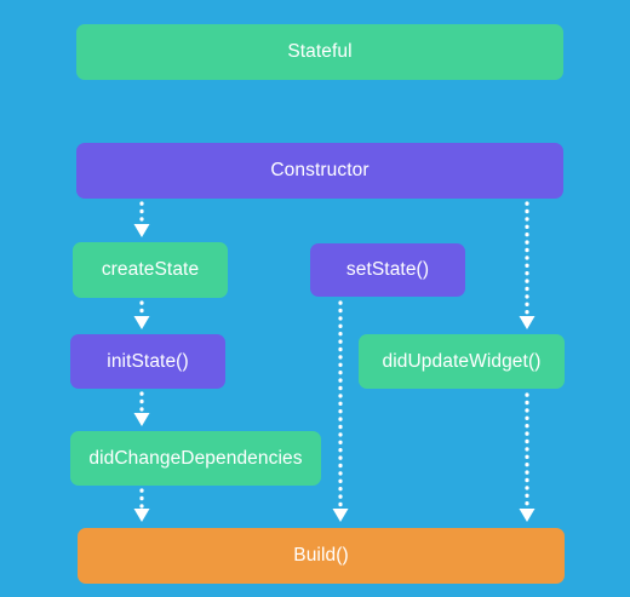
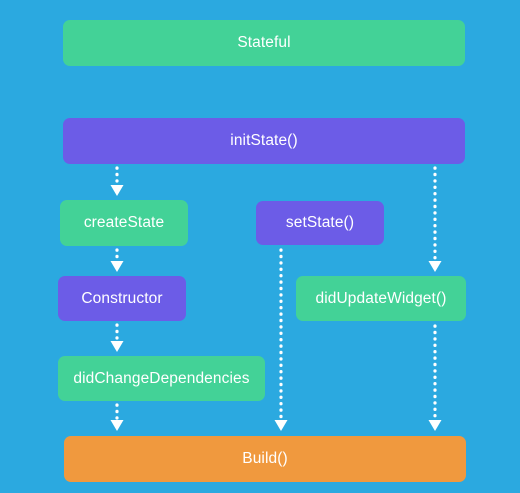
  Stateful
- Constructor
+ initState()
  createState
  setState()
- initState()
+ Constructor
  didUpdateWidget()
  didChangeDependencies
  Build()
